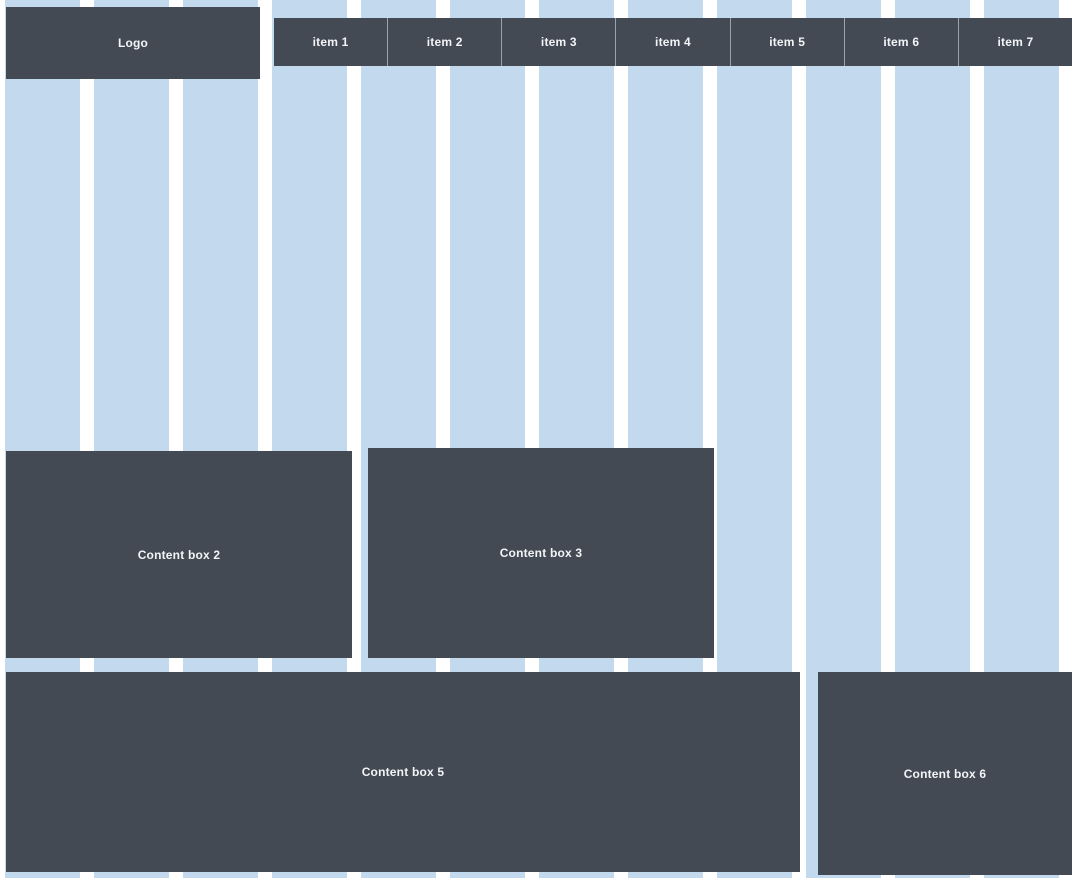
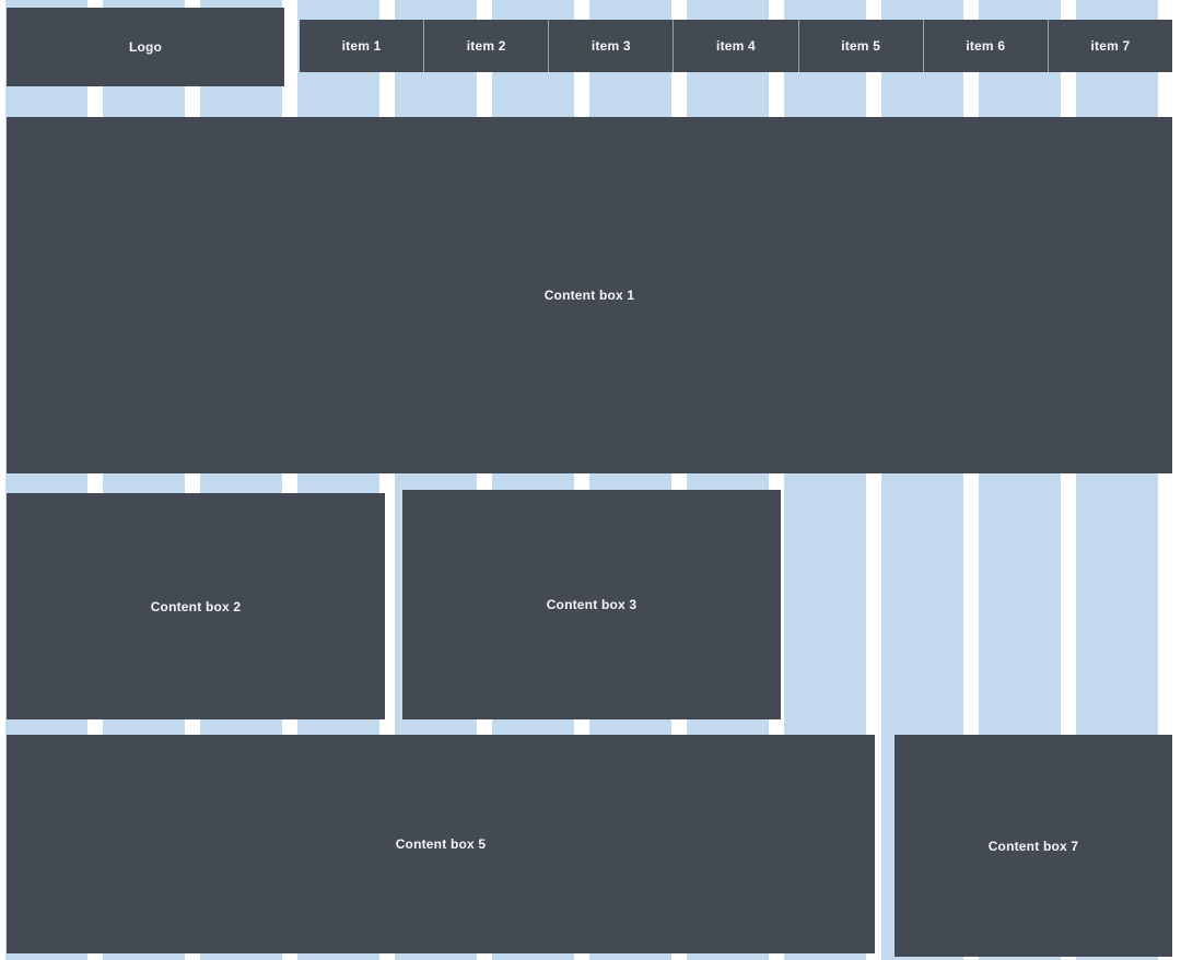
  Logo
  item 1
  item 2
  item 3
  item 4
  item 5
  item 6
  item 7
+ Content box 1
  Content box 2
  Content box 3
  Content box 5
- Content box 6
+ Content box 7
